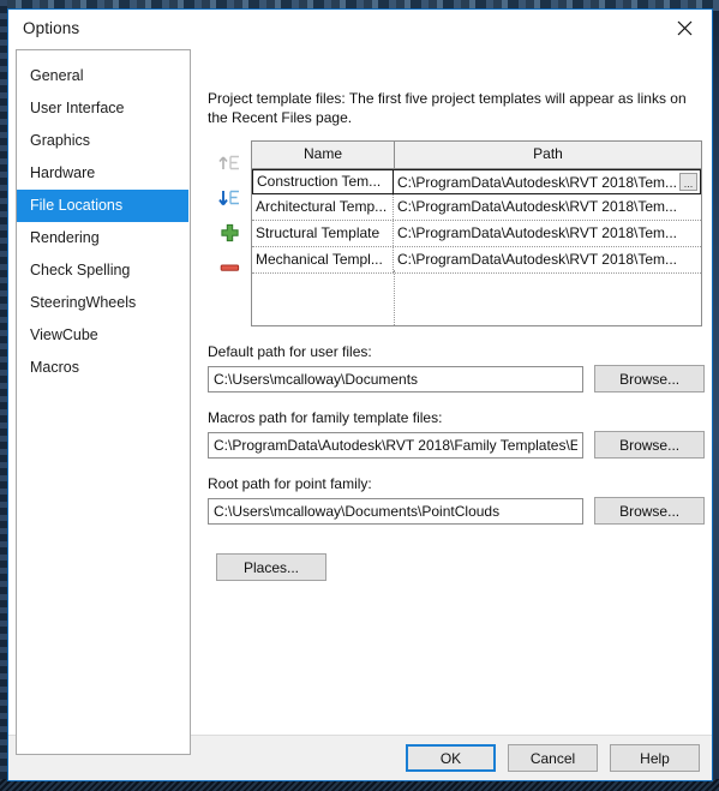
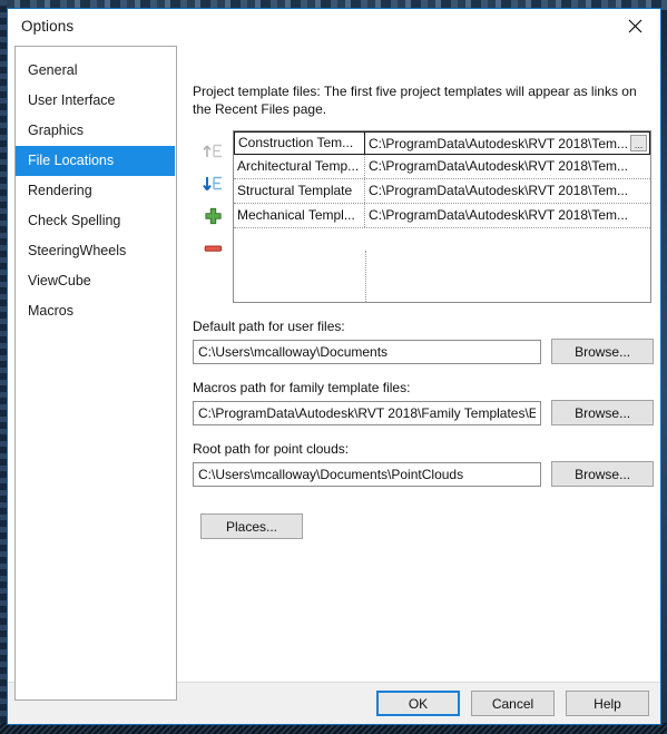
  Options
  General
  User Interface
  Graphics
- Hardware
  File Locations
  Rendering
  Check Spelling
  SteeringWheels
  ViewCube
  Macros
  Project template files: The first five project templates will appear as links on the Recent Files page.
- Name
- Path
  Construction Tem...
  C:\ProgramData\Autodesk\RVT 2018\Tem...
  ...
  Architectural Temp...
  C:\ProgramData\Autodesk\RVT 2018\Tem...
  Structural Template
  C:\ProgramData\Autodesk\RVT 2018\Tem...
  Mechanical Templ...
  C:\ProgramData\Autodesk\RVT 2018\Tem...
  Default path for user files:
  C:\Users\mcalloway\Documents
  Browse...
  Macros path for family template files:
  C:\ProgramData\Autodesk\RVT 2018\Family Templates\E
  Browse...
- Root path for point family:
+ Root path for point clouds:
  C:\Users\mcalloway\Documents\PointClouds
  Browse...
  Places...
  OK
  Cancel
  Help
